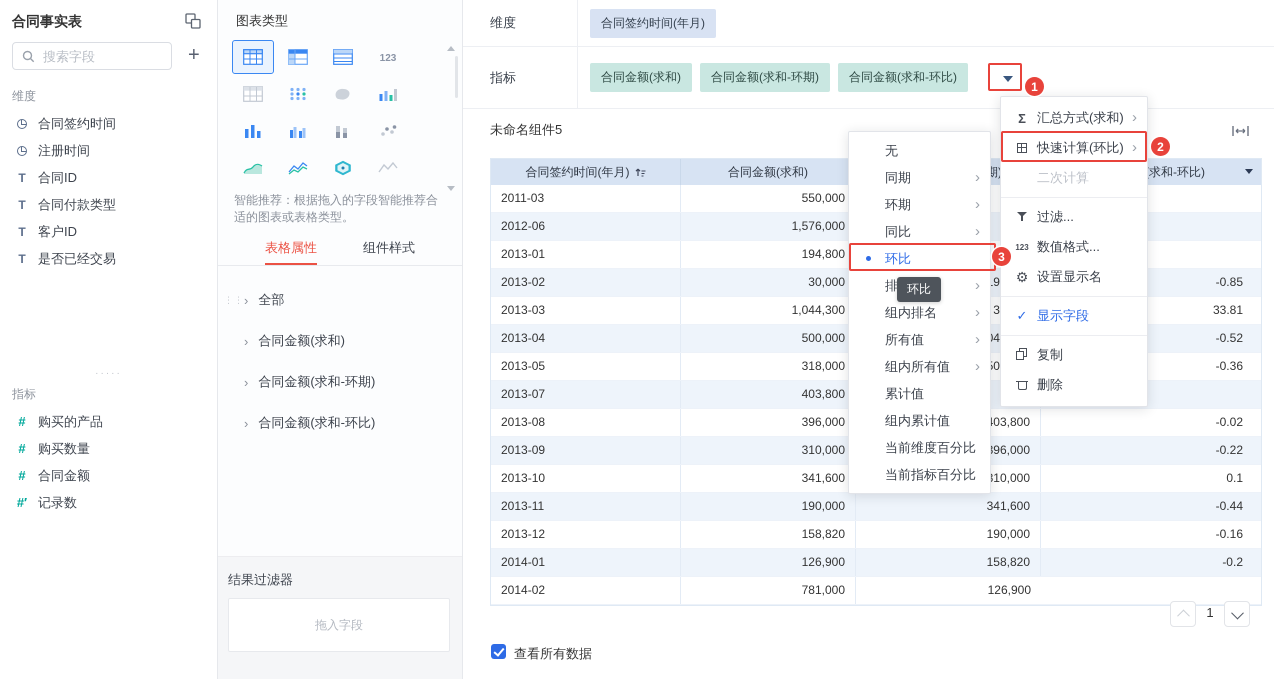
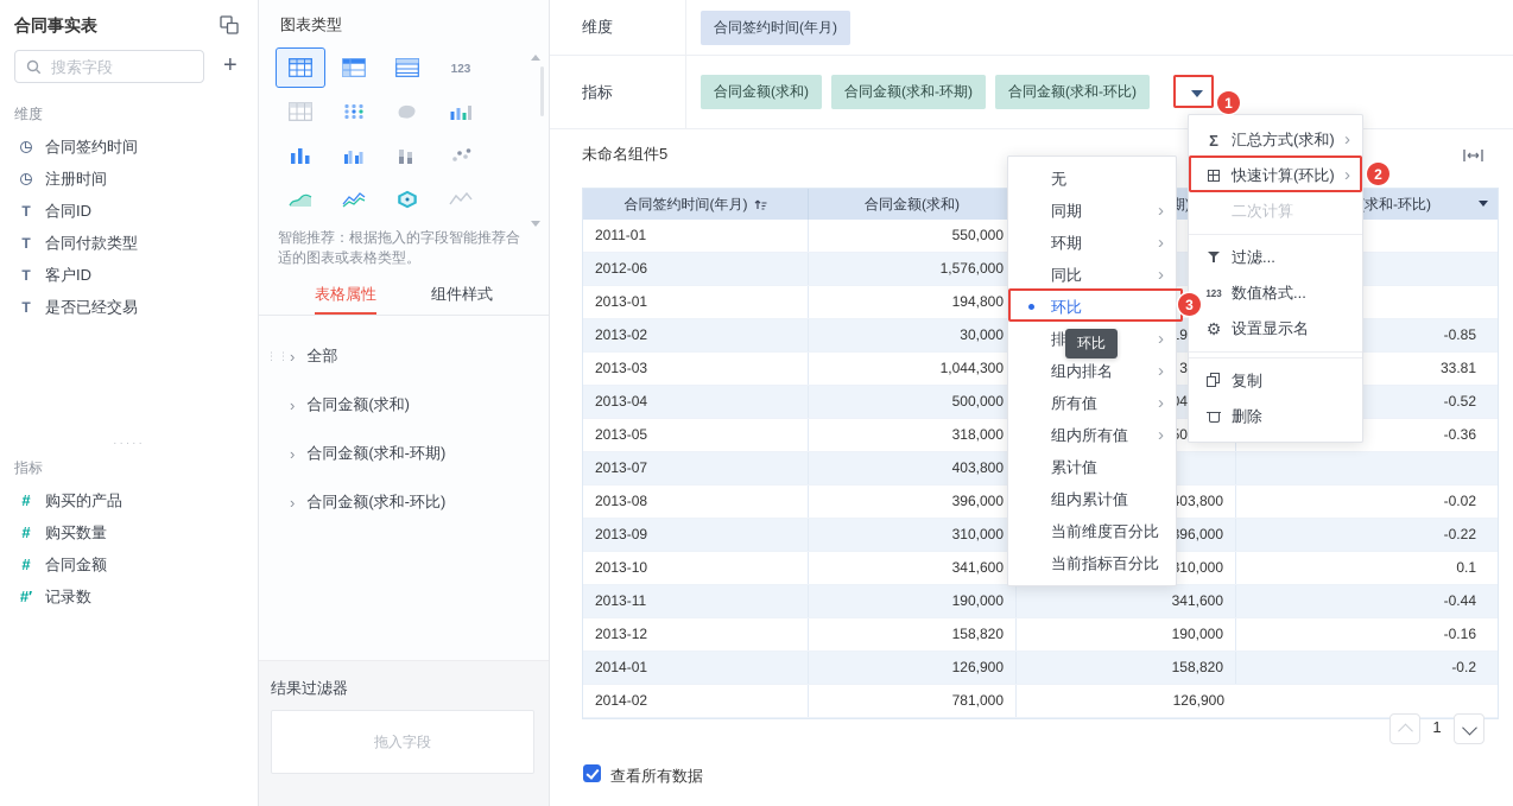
  合同事实表
  搜索字段
  +
  维度
  合同签约时间
  注册时间
  合同ID
  合同付款类型
  客户ID
  是否已经交易
  ·····
  指标
  购买的产品
  购买数量
  合同金额
  记录数
  图表类型
  123
  智能推荐：根据拖入的字段智能推荐合适的图表或表格类型。
  表格属性
  组件样式
  ⋮⋮
  ›
  全部
  ›
  合同金额(求和)
  ›
  合同金额(求和-环期)
  ›
  合同金额(求和-环比)
  结果过滤器
  拖入字段
  维度
  合同签约时间(年月)
  指标
  合同金额(求和)
  合同金额(求和-环期)
  合同金额(求和-环比)
  未命名组件5
  合同签约时间(年月)
  合同金额(求和)
- 2011-03
+ 2011-01
  550,000
  2012-06
  1,576,000
  2013-01
  194,800
  2013-02
  30,000
  -0.85
  2013-03
  1,044,300
  33.81
  2013-04
  500,000
  -0.52
  2013-05
  318,000
  -0.36
  2013-07
  403,800
  2013-08
  396,000
  03,800
  -0.02
  2013-09
  310,000
  96,000
  -0.22
  2013-10
  341,600
  10,000
  0.1
  2013-11
  190,000
  341,600
  -0.44
  2013-12
  158,820
  190,000
  -0.16
  2014-01
  126,900
  158,820
  -0.2
  2014-02
  781,000
  126,900
  1
  查看所有数据
  无
  同期
  ›
  环期
  ›
  同比
  ›
  环比
  ›
  组内排名
  ›
  所有值
  ›
  组内所有值
  ›
  累计值
  组内累计值
  当前维度百分比
  当前指标百分比
  汇总方式(求和)
  ›
  快速计算(环比)
  ›
  二次计算
  过滤...
  数值格式...
  设置显示名
- 显示字段
  复制
  删除
  1
  2
  3
  环比
